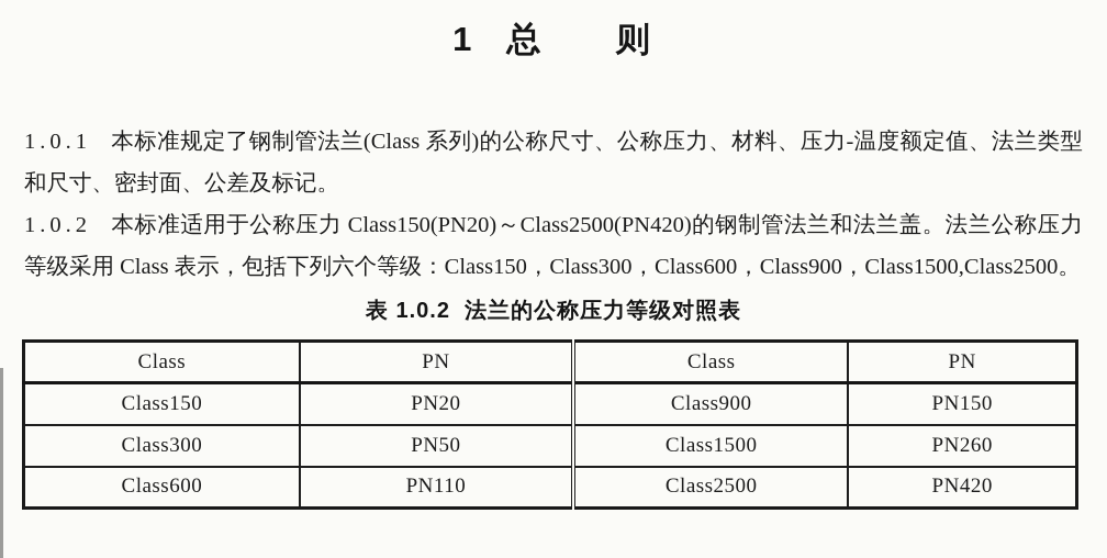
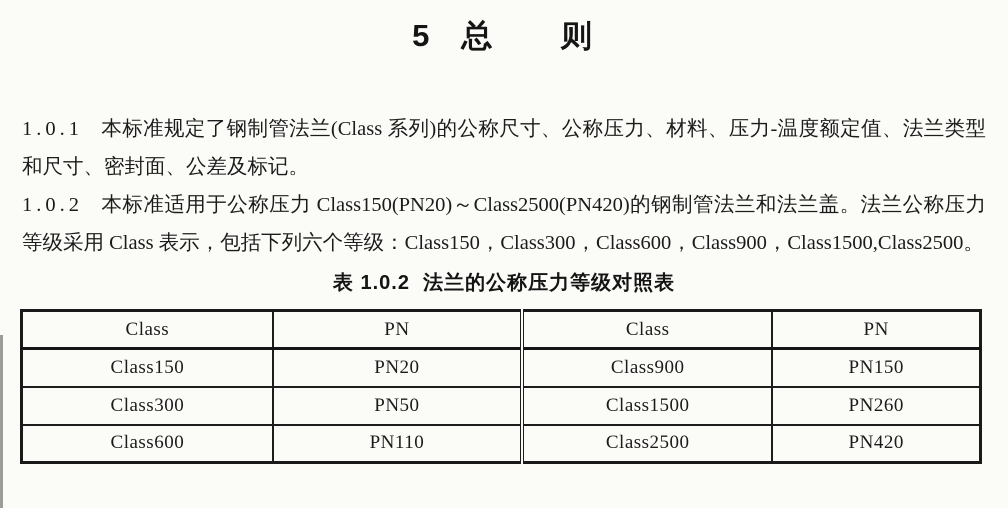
- 1 总 则
+ 5 总 则
  1.0.1 本标准规定了钢制管法兰(Class 系列)的公称尺寸、公称压力、材料、压力-温度额定值、法兰类型和尺寸、密封面、公差及标记。
  1.0.2 本标准适用于公称压力 Class150(PN20)～Class2500(PN420)的钢制管法兰和法兰盖。法兰公称压力等级采用 Class 表示，包括下列六个等级：Class150，Class300，Class600，Class900，Class1500,Class2500。
  表 1.0.2 法兰的公称压力等级对照表
  Class	PN	Class	PN
  Class150	PN20	Class900	PN150
  Class300	PN50	Class1500	PN260
  Class600	PN110	Class2500	PN420
